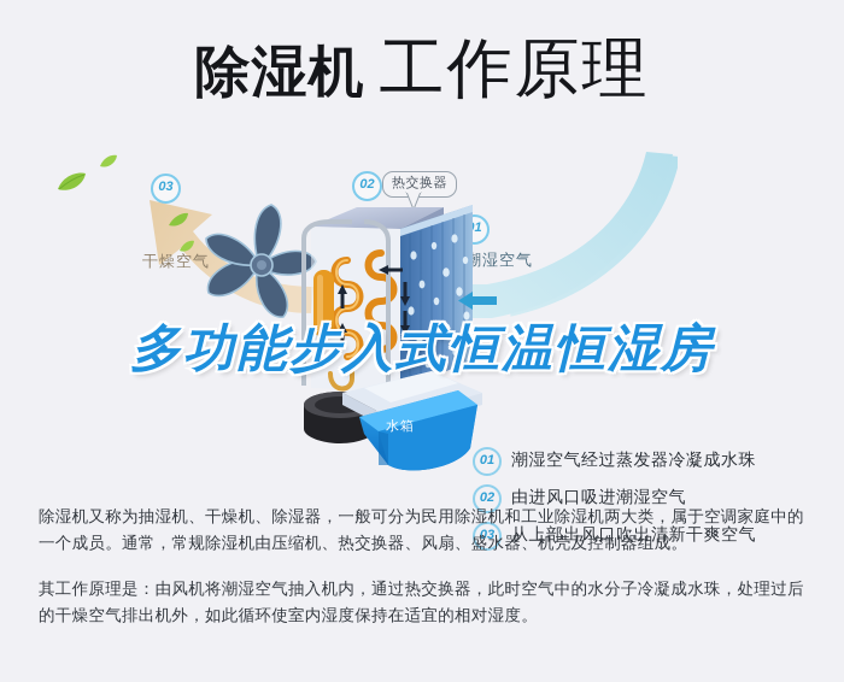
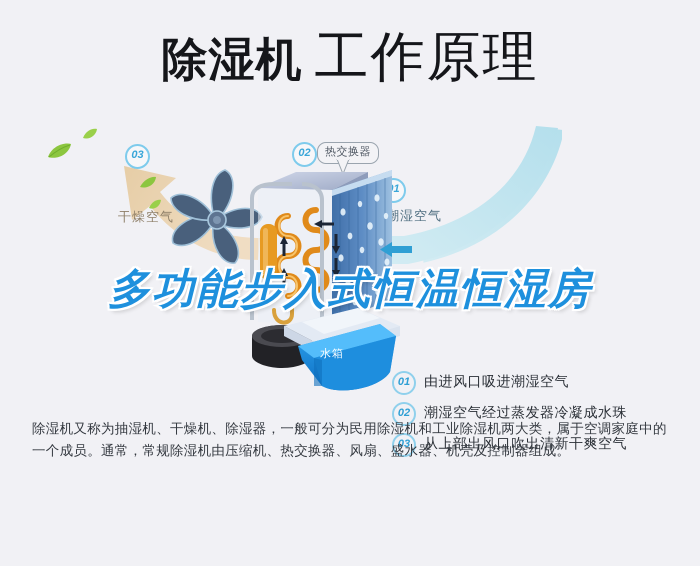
  除湿机 工作原理
  干燥空气
  03
  02
  热交换器
  潮湿空气
  水箱
  01
- 潮湿空气经过蒸发器冷凝成水珠
+ 由进风口吸进潮湿空气
  02
- 由进风口吸进潮湿空气
+ 潮湿空气经过蒸发器冷凝成水珠
  03
  从上部出风口吹出清新干爽空气
  多功能步入式恒温恒湿房
  除湿机又称为抽湿机、干燥机、除湿器，一般可分为民用除湿机和工业除湿机两大类，属于空调家庭中的一个成员。通常，常规除湿机由压缩机、热交换器、风扇、盛水器、机壳及控制器组成。
- 其工作原理是：由风机将潮湿空气抽入机内，通过热交换器，此时空气中的水分子冷凝成水珠，处理过后的干燥空气排出机外，如此循环使室内湿度保持在适宜的相对湿度。
